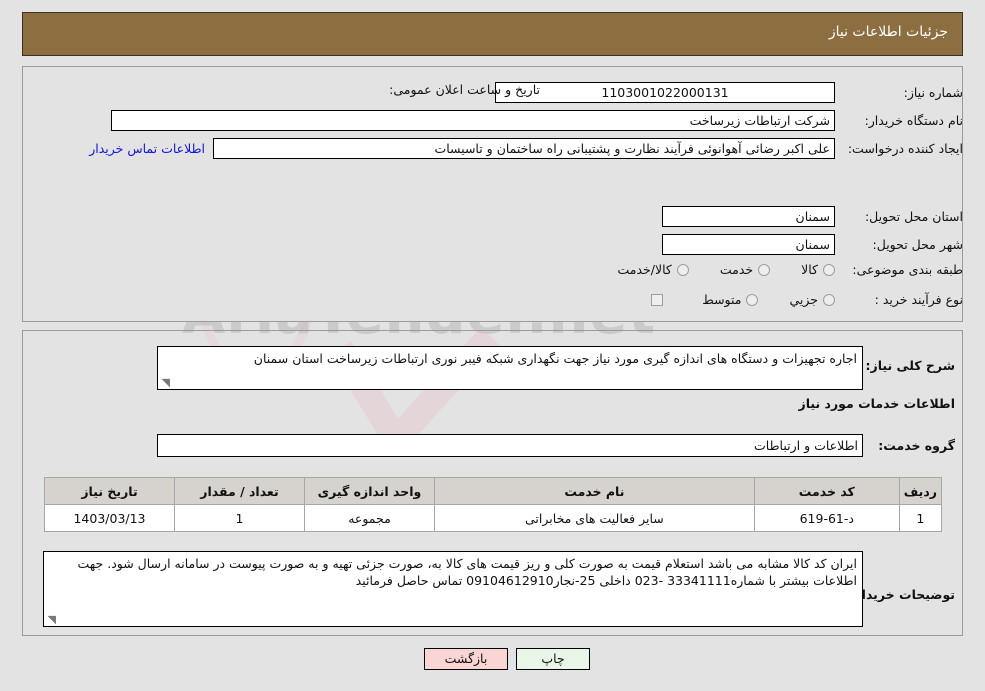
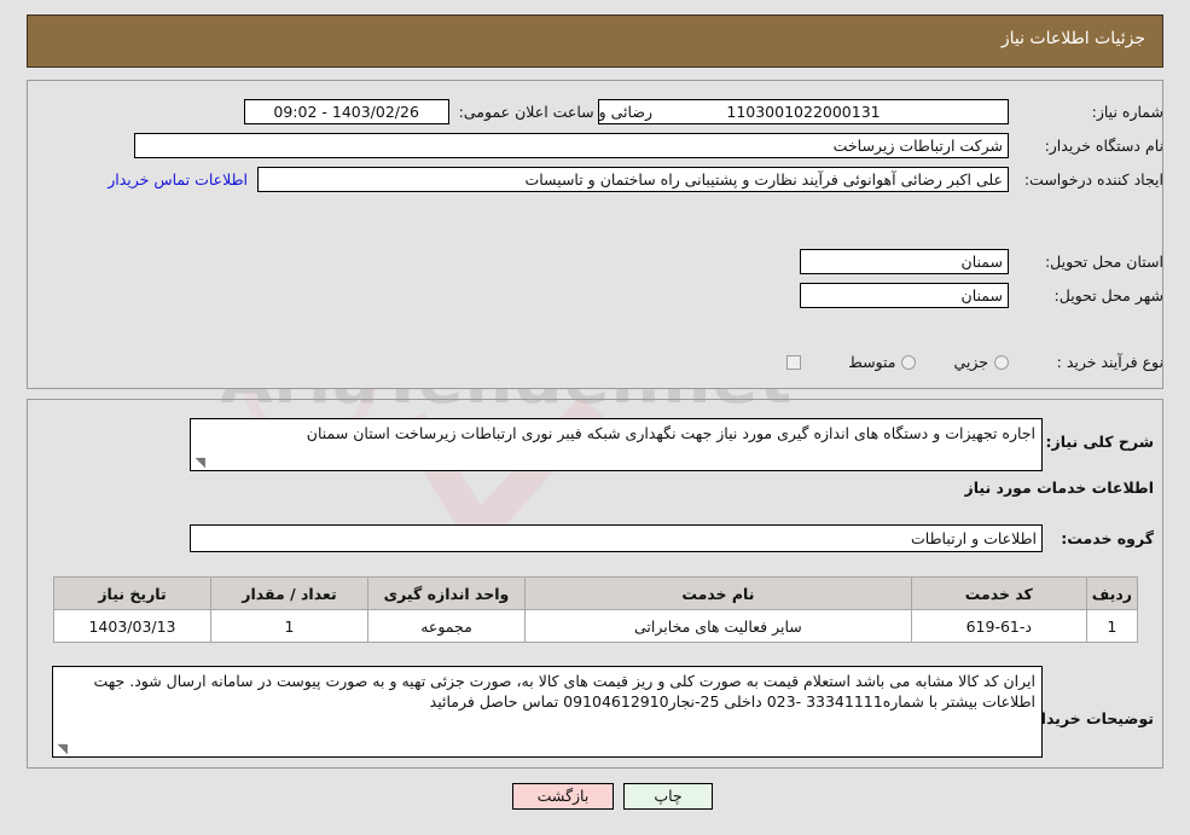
  جزئیات اطلاعات نیاز
  شماره نیاز:
  1103001022000131
- تاریخ و ساعت اعلان عمومی:
+ رضائی و ساعت اعلان عمومی:
+ 1403/02/26 - 09:02
  نام دستگاه خریدار:
  شرکت ارتباطات زیرساخت
  ایجاد کننده درخواست:
  علی اکبر رضائی آهوانوئی فرآیند نظارت و پشتیبانی راه ساختمان و تاسیسات
  اطلاعات تماس خریدار
  استان محل تحویل:
  سمنان
  شهر محل تحویل:
  سمنان
- طبقه بندی موضوعی:
- کالا
- خدمت
- کالا/خدمت
  نوع فرآیند خرید :
  جزیي
  متوسط
  شرح کلی نیاز:
  اجاره تجهیزات و دستگاه های اندازه گیری مورد نیاز جهت نگهداری شبکه فیبر نوری ارتباطات زیرساخت استان سمنان
  ◥
  اطلاعات خدمات مورد نیاز
  گروه خدمت:
  اطلاعات و ارتباطات
  ردیف	کد خدمت	نام خدمت	واحد اندازه گیری	تعداد / مقدار	تاریخ نیاز
  1	د-61-619	سایر فعالیت های مخابراتی	مجموعه	1	1403/03/13
  توضیحات خریدا
  ایران کد کالا مشابه می باشد استعلام قیمت به صورت کلی و ریز قیمت های کالا به، صورت جزئی تهیه و به صورت پیوست در سامانه ارسال شود. جهت اطلاعات بیشتر با شماره33341111 -023 داخلی 25-نجار09104612910 تماس حاصل فرمائید
  ◥
  چاپ
  بازگشت
